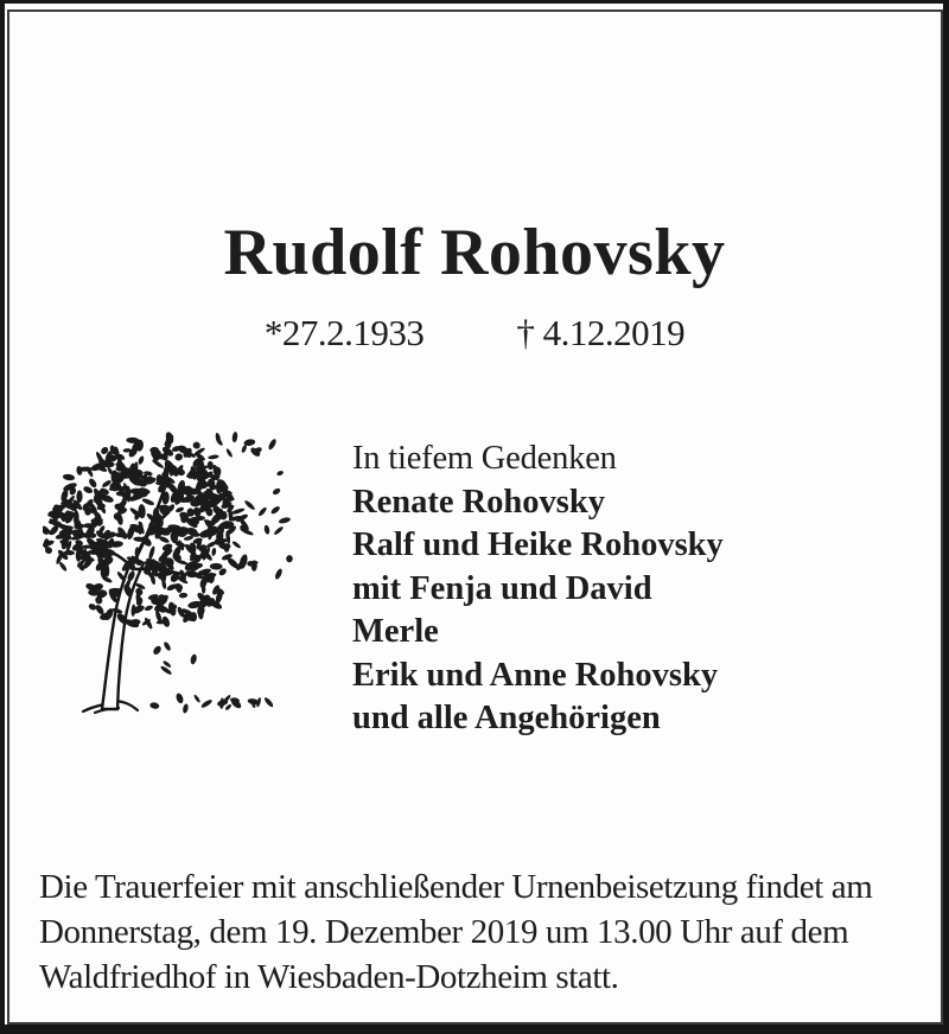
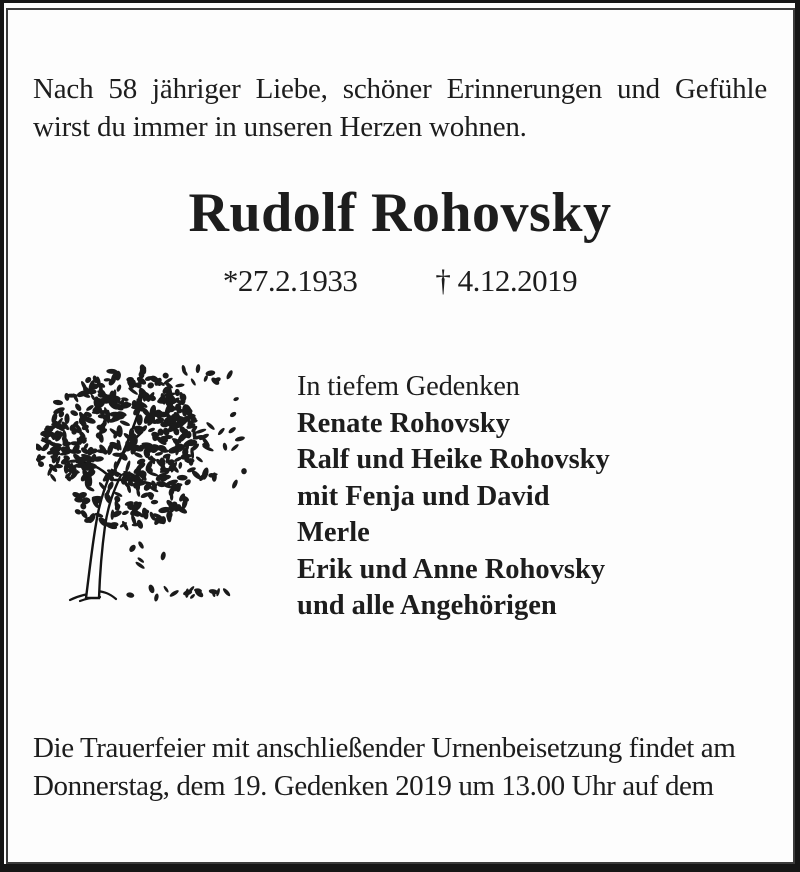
+ Nach 58 jähriger Liebe, schöner Erinnerungen und Gefühle
+ wirst du immer in unseren Herzen wohnen.
  Rudolf Rohovsky
  *27.2.1933
  † 4.12.2019
  In tiefem Gedenken
  Renate Rohovsky
  Ralf und Heike Rohovsky
  mit Fenja und David
  Merle
  Erik und Anne Rohovsky
  und alle Angehörigen
  Die Trauerfeier mit anschließender Urnenbeisetzung findet am
- Donnerstag, dem 19. Dezember 2019 um 13.00 Uhr auf dem
+ Donnerstag, dem 19. Gedenken 2019 um 13.00 Uhr auf dem
- Waldfriedhof in Wiesbaden-Dotzheim statt.
